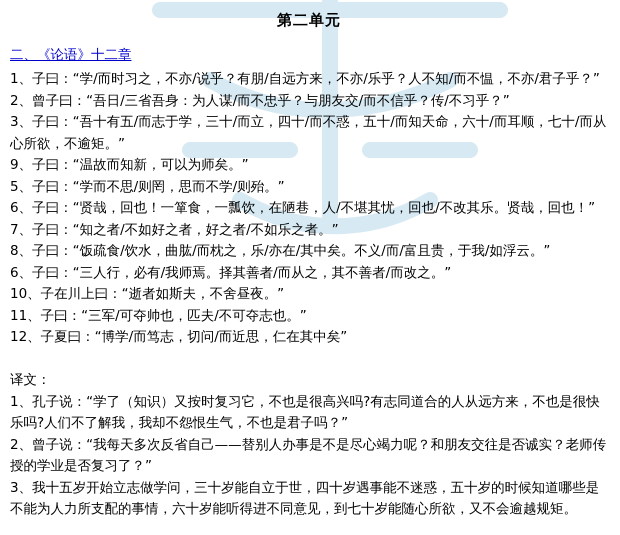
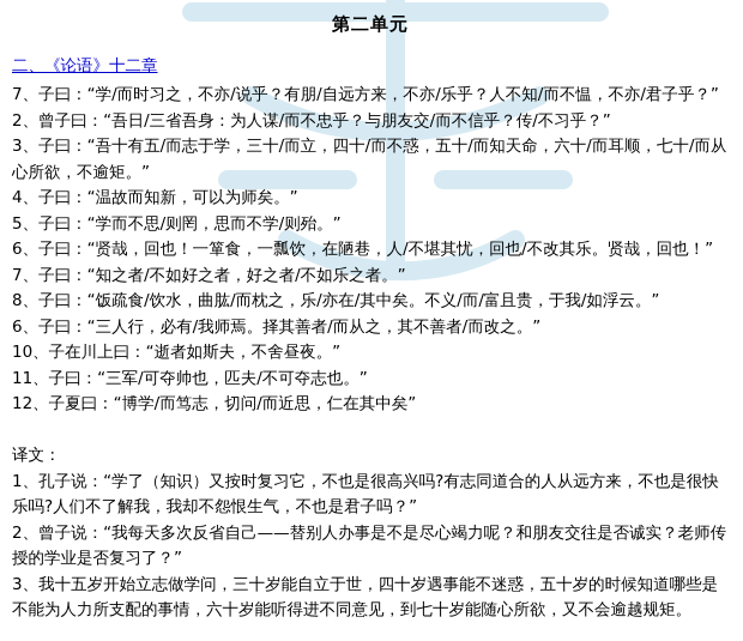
  第二单元
  二、《论语》十二章
- 1、子曰：“学/而时习之，不亦/说乎？有朋/自远方来，不亦/乐乎？人不知/而不愠，不亦/君子乎？”
+ 7、子曰：“学/而时习之，不亦/说乎？有朋/自远方来，不亦/乐乎？人不知/而不愠，不亦/君子乎？”
  2、曾子曰：“吾日/三省吾身：为人谋/而不忠乎？与朋友交/而不信乎？传/不习乎？”
  3、子曰：“吾十有五/而志于学，三十/而立，四十/而不惑，五十/而知天命，六十/而耳顺，七十/而从心所欲，不逾矩。”
- 9、子曰：“温故而知新，可以为师矣。”
+ 4、子曰：“温故而知新，可以为师矣。”
  5、子曰：“学而不思/则罔，思而不学/则殆。”
  6、子曰：“贤哉，回也！一箪食，一瓢饮，在陋巷，人/不堪其忧，回也/不改其乐。贤哉，回也！”
  7、子曰：“知之者/不如好之者，好之者/不如乐之者。”
  8、子曰：“饭疏食/饮水，曲肱/而枕之，乐/亦在/其中矣。不义/而/富且贵，于我/如浮云。”
  6、子曰：“三人行，必有/我师焉。择其善者/而从之，其不善者/而改之。”
  10、子在川上曰：“逝者如斯夫，不舍昼夜。”
  11、子曰：“三军/可夺帅也，匹夫/不可夺志也。”
  12、子夏曰：“博学/而笃志，切问/而近思，仁在其中矣”
  译文：
  1、孔子说：“学了（知识）又按时复习它，不也是很高兴吗?有志同道合的人从远方来，不也是很快乐吗?人们不了解我，我却不怨恨生气，不也是君子吗？”
  2、曾子说：“我每天多次反省自己——替别人办事是不是尽心竭力呢？和朋友交往是否诚实？老师传授的学业是否复习了？”
  3、我十五岁开始立志做学问，三十岁能自立于世，四十岁遇事能不迷惑，五十岁的时候知道哪些是不能为人力所支配的事情，六十岁能听得进不同意见，到七十岁能随心所欲，又不会逾越规矩。
